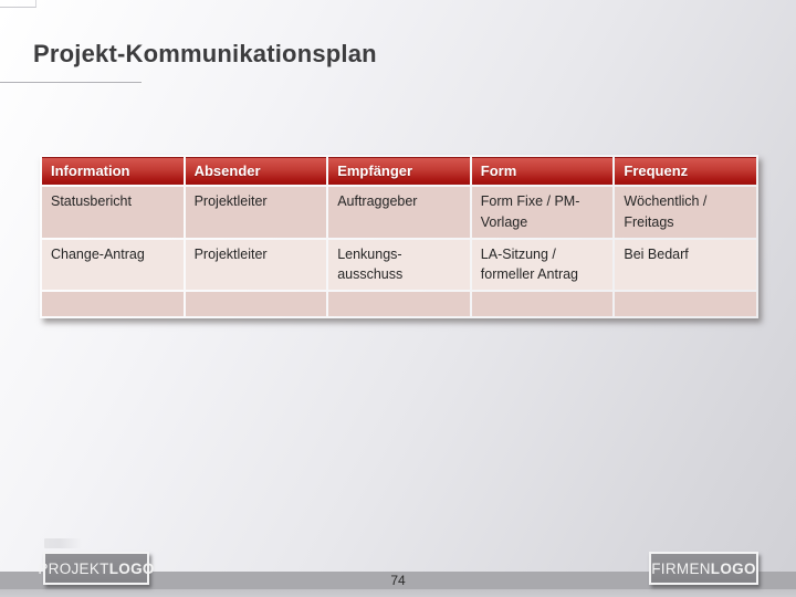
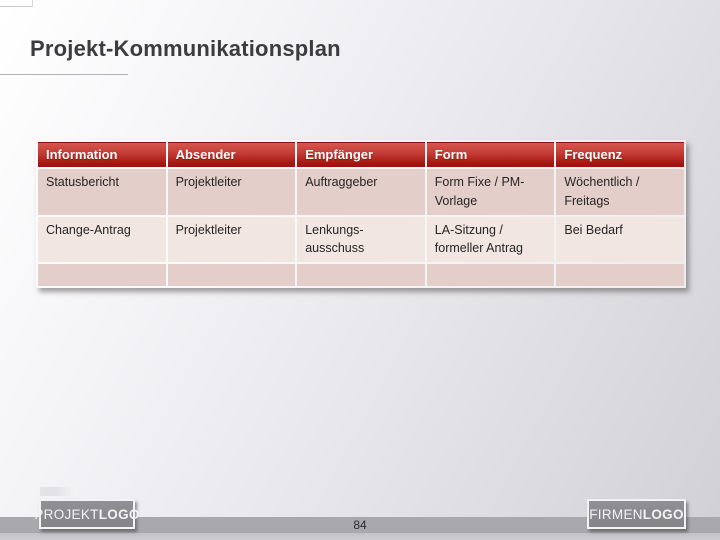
  Projekt-Kommunikationsplan
  Information	Absender	Empfänger	Form	Frequenz
  Statusbericht	Projektleiter	Auftraggeber	Form Fixe / PM- Vorlage	Wöchentlich / Freitags
  Change-Antrag	Projektleiter	Lenkungs- ausschuss	LA-Sitzung / formeller Antrag	Bei Bedarf
- 74
+ 84
  PROJEKT
  LOGO
  FIRMEN
  LOGO
